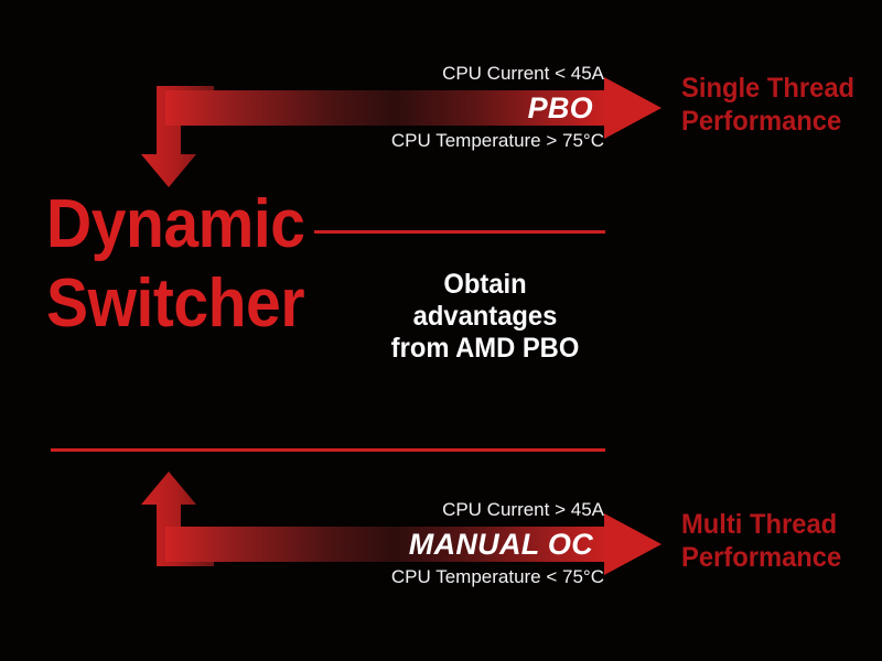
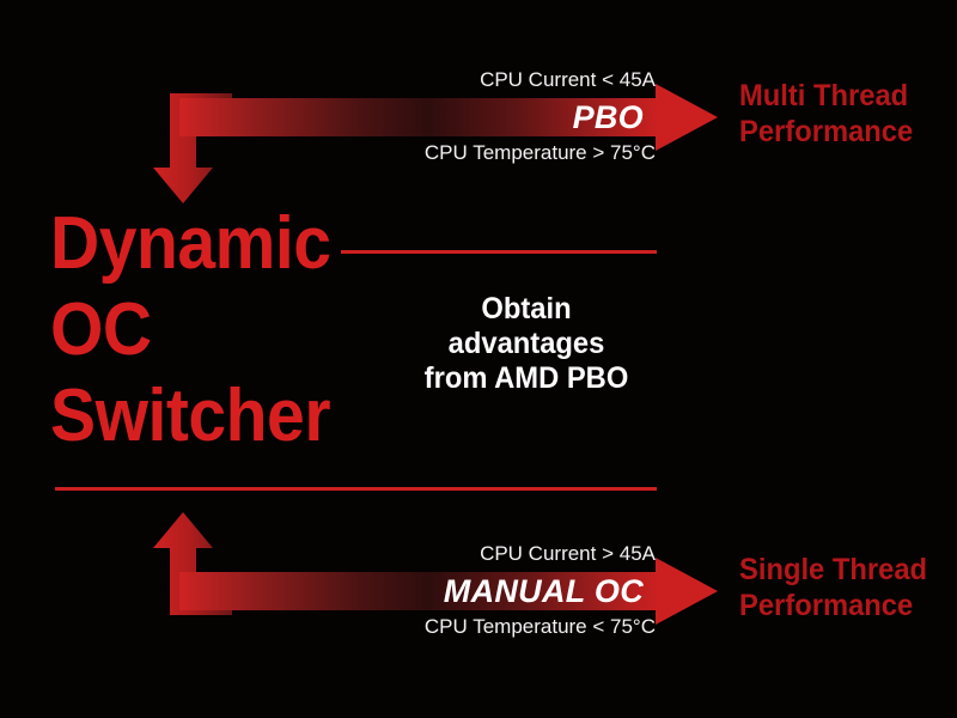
  Dynamic
+ OC
  Switcher
  Obtain
  advantages
  from AMD PBO
  CPU Current < 45A
  PBO
  CPU Temperature > 75°C
- Single Thread
+ Multi Thread
  Performance
  CPU Current > 45A
  MANUAL OC
  CPU Temperature < 75°C
- Multi Thread
+ Single Thread
  Performance
